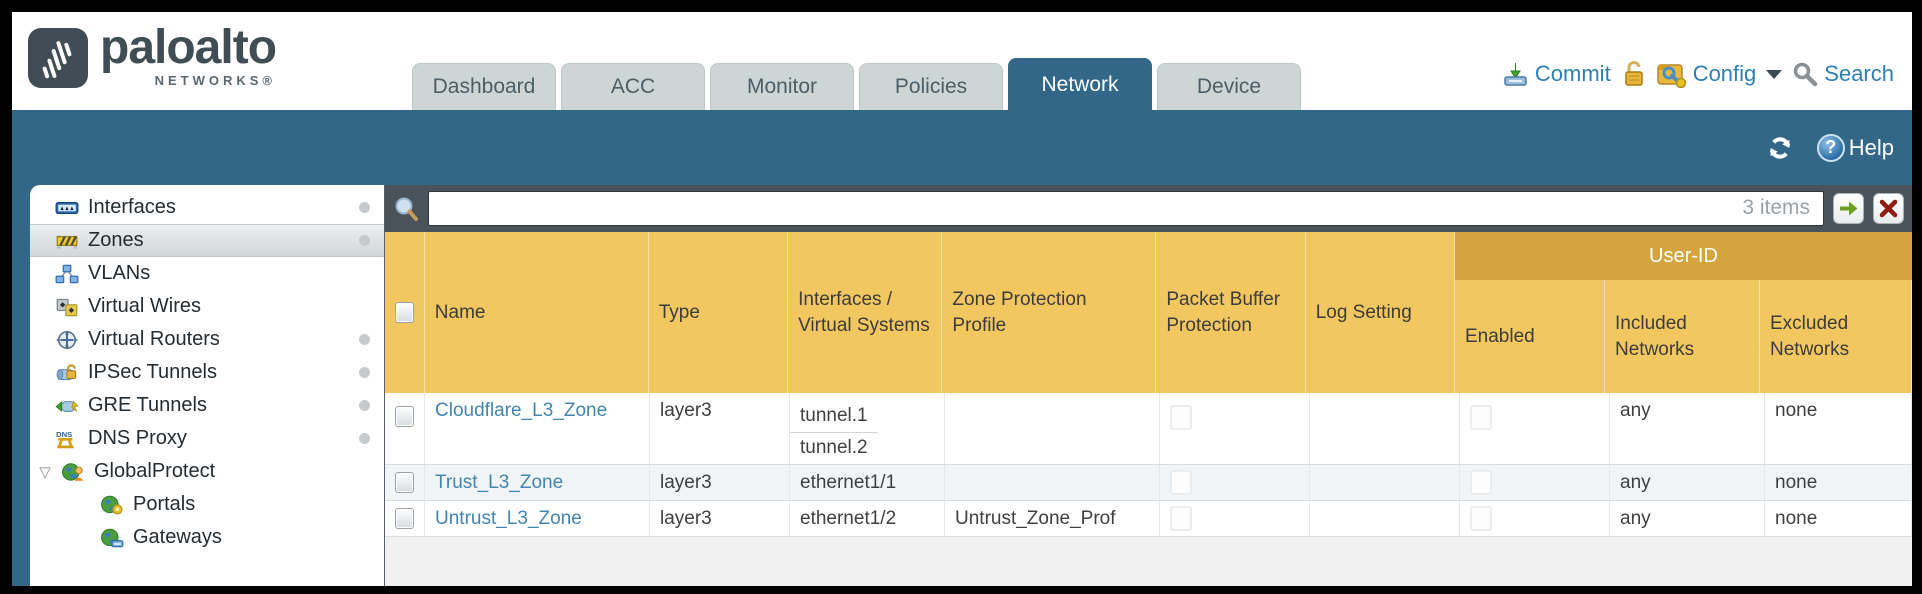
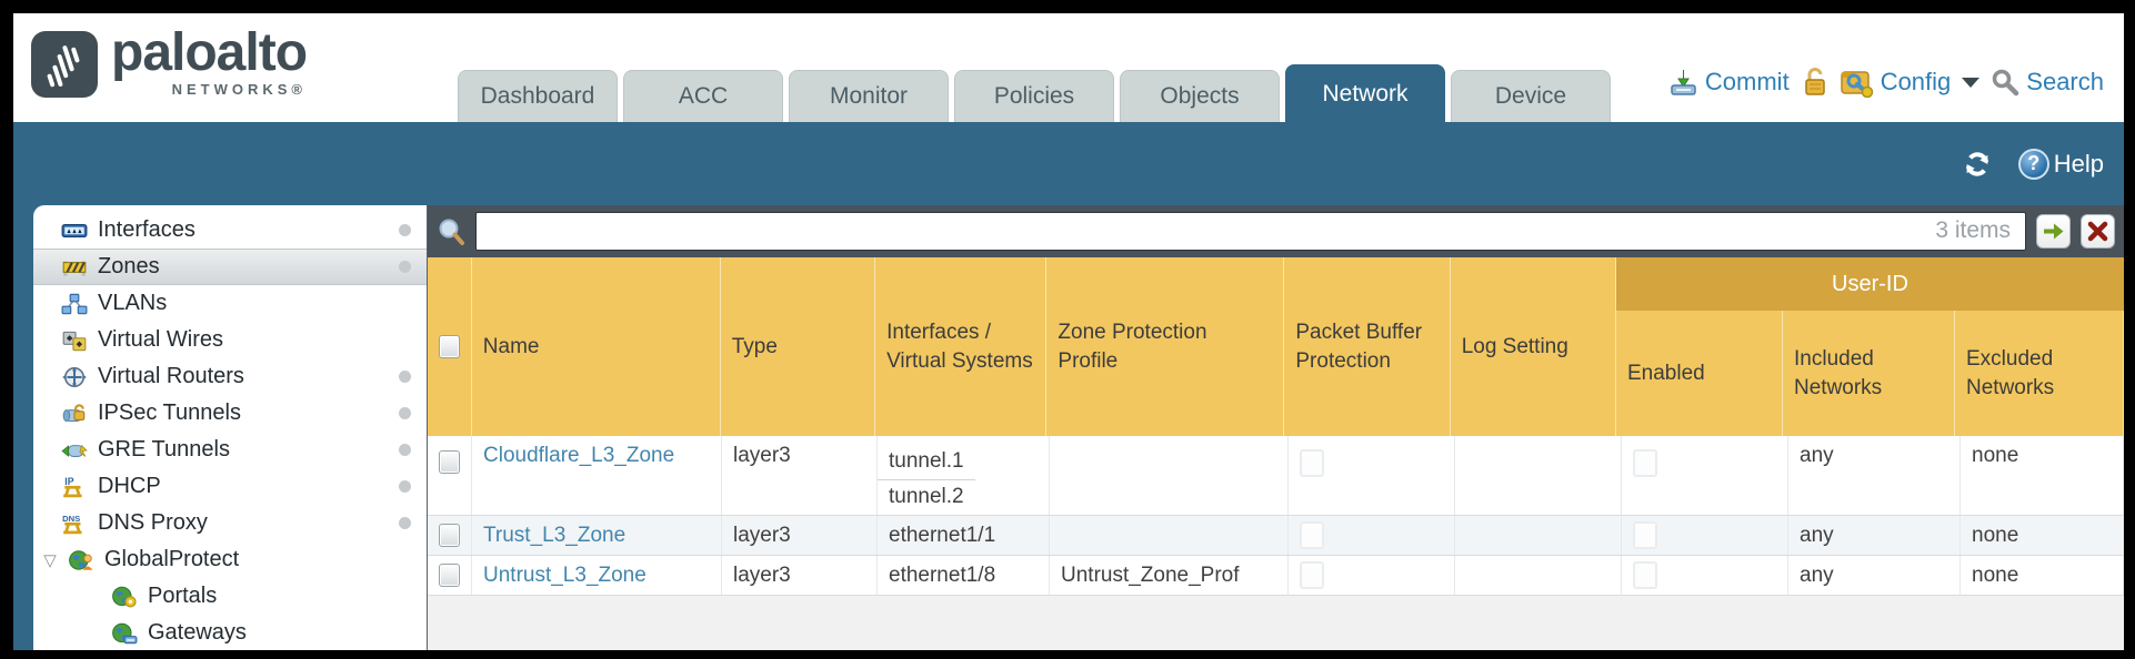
  paloalto
  NETWORKS®
  Dashboard
  ACC
  Monitor
  Policies
+ Objects
  Network
  Device
  Commit
  Config
  Search
  ?
  Help
  Interfaces
  Zones
  VLANs
  Virtual Wires
  Virtual Routers
  IPSec Tunnels
  GRE Tunnels
+ IP
+ DHCP
  DNS
  DNS Proxy
  ▽
  GlobalProtect
  Portals
  Gateways
  3 items
  Name
  Type
  Interfaces / Virtual Systems
  Zone Protection Profile
  Packet Buffer Protection
  Log Setting
  User-ID
  Enabled
  Included Networks
  Excluded Networks
  Cloudflare_L3_Zone
  layer3
  tunnel.1
  tunnel.2
  any
  none
  Trust_L3_Zone
  layer3
  ethernet1/1
  any
  none
  Untrust_L3_Zone
  layer3
- ethernet1/2
+ ethernet1/8
  Untrust_Zone_Prof
  any
  none
